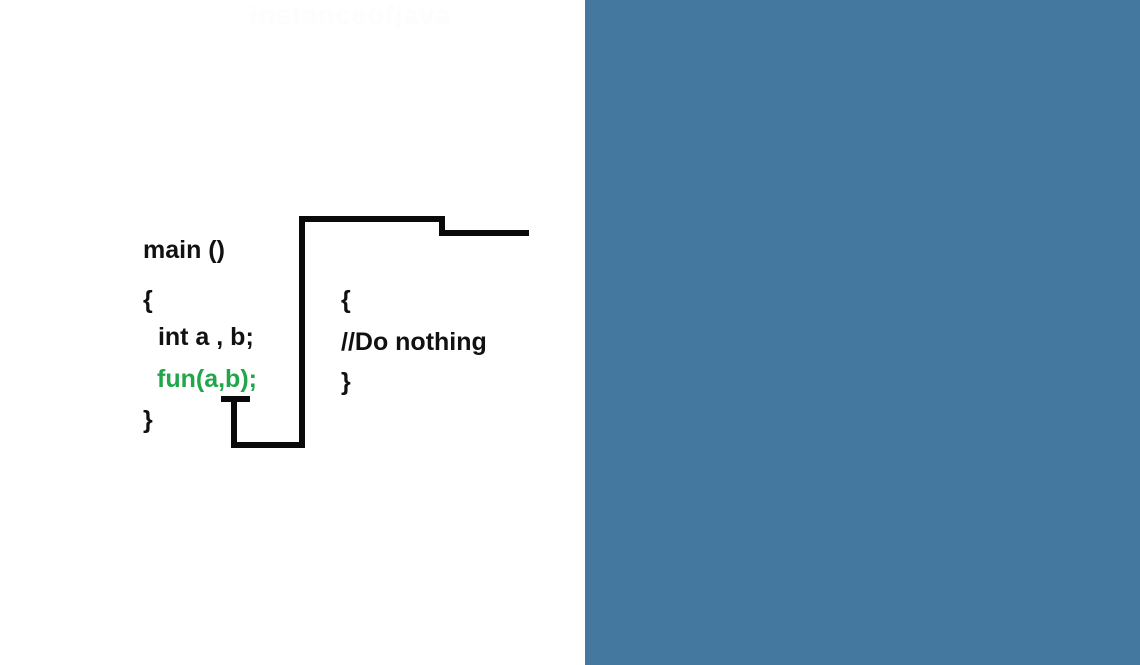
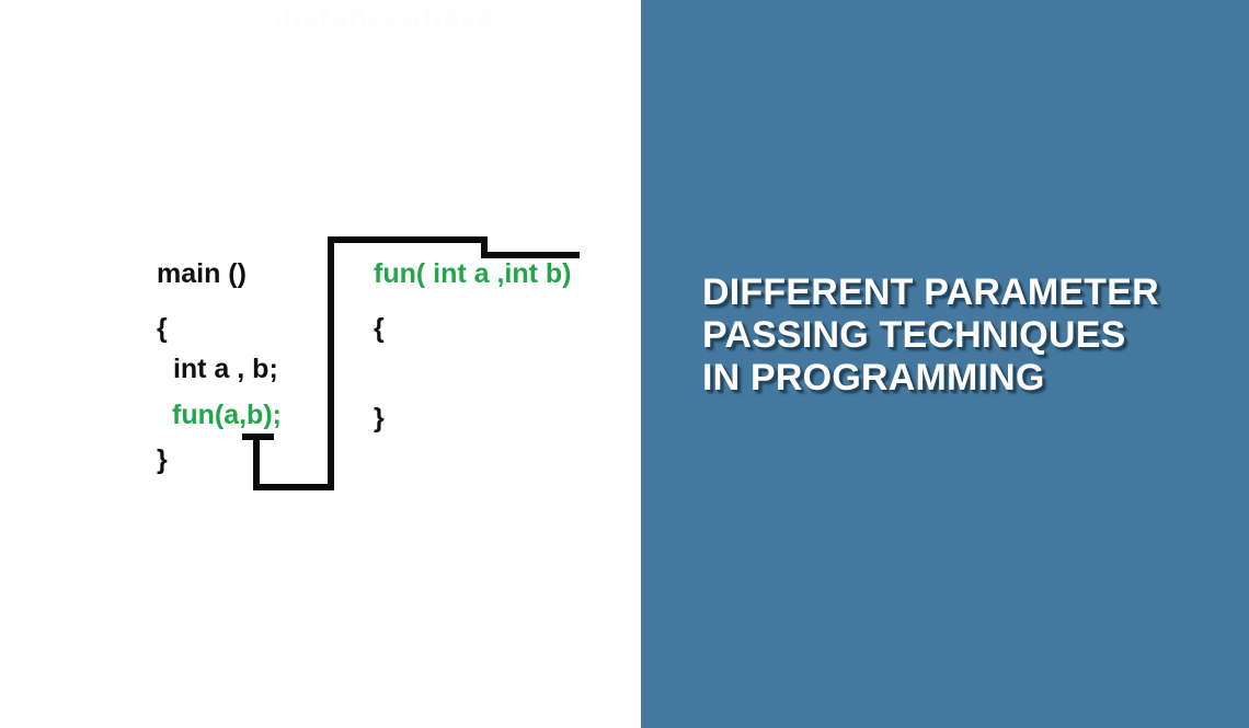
  main ()
  {
  int a , b;
  fun(a,b);
  }
+ fun( int a ,int b)
  {
- //Do nothing
  }
+ DIFFERENT PARAMETER
+ PASSING TECHNIQUES
+ IN PROGRAMMING
